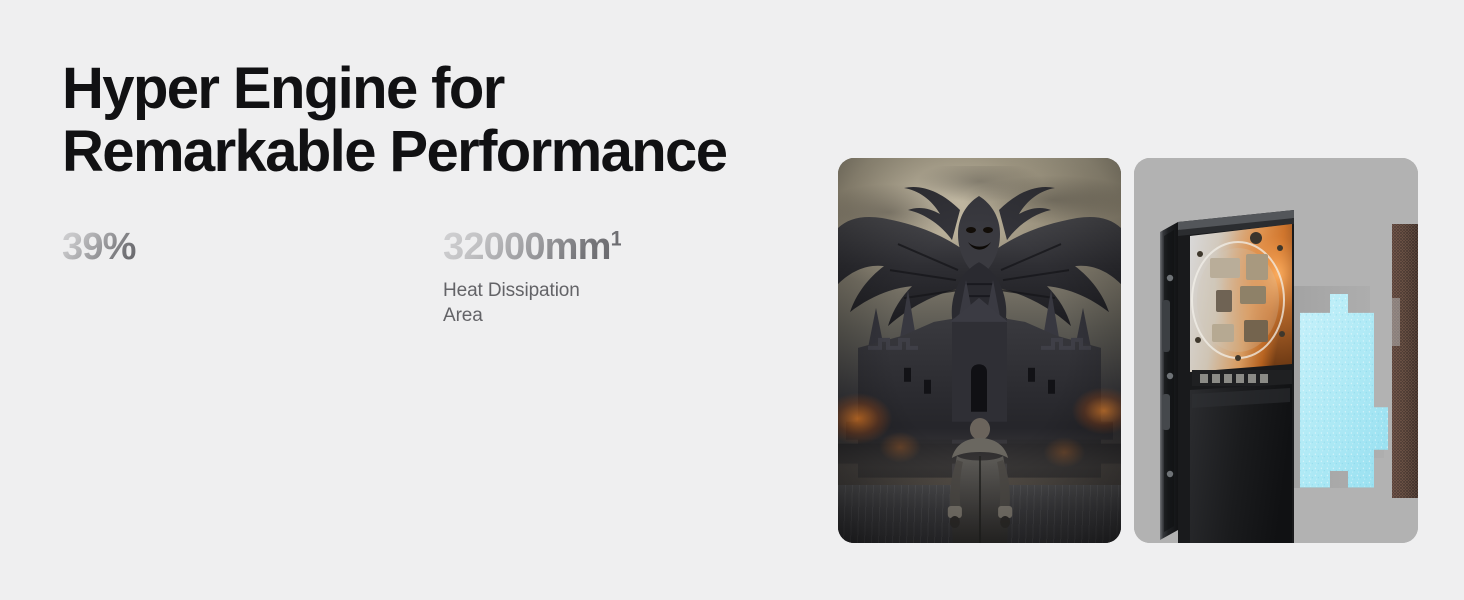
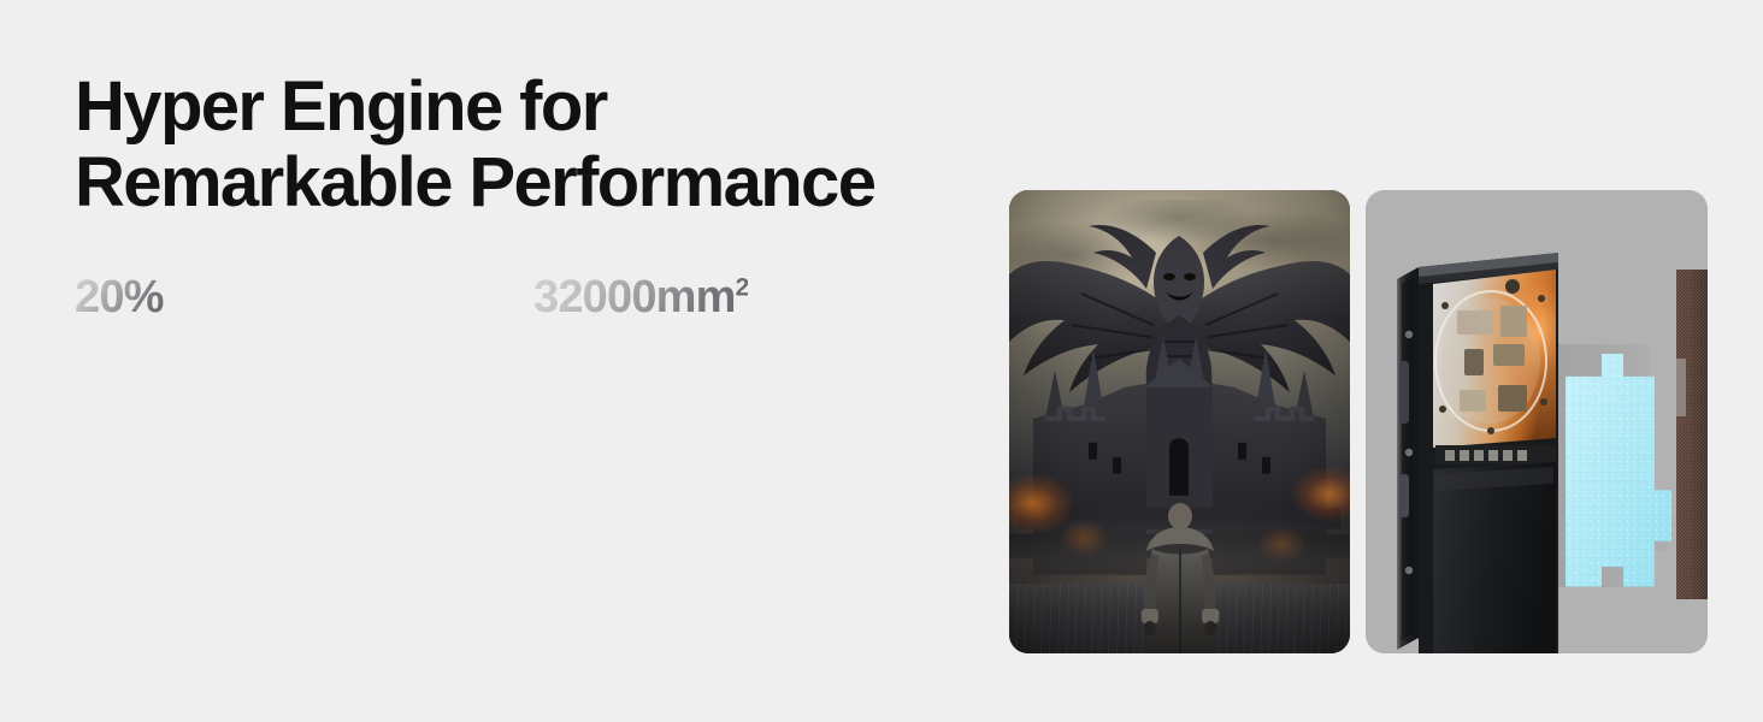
  Hyper Engine for Remarkable Performance
- 39%
+ 20%
- 32000mm1
+ 32000mm2
- Heat Dissipation
- Area
